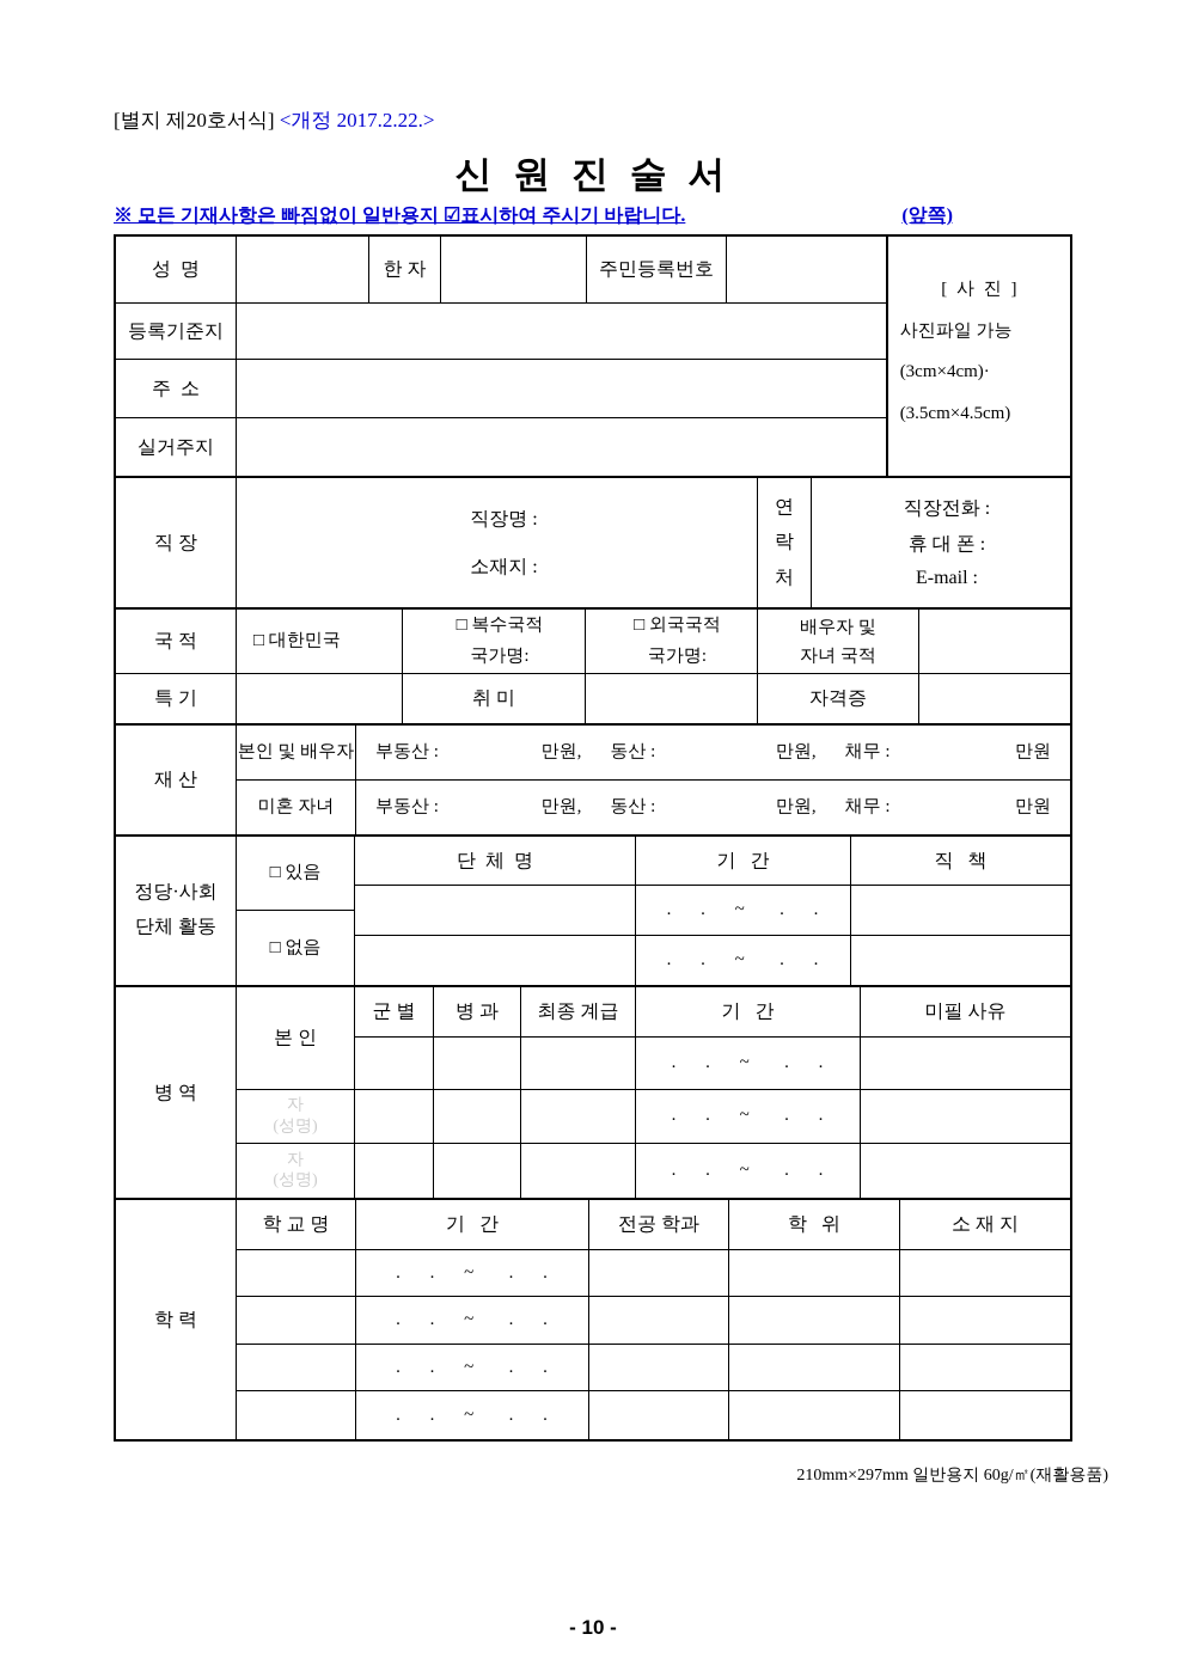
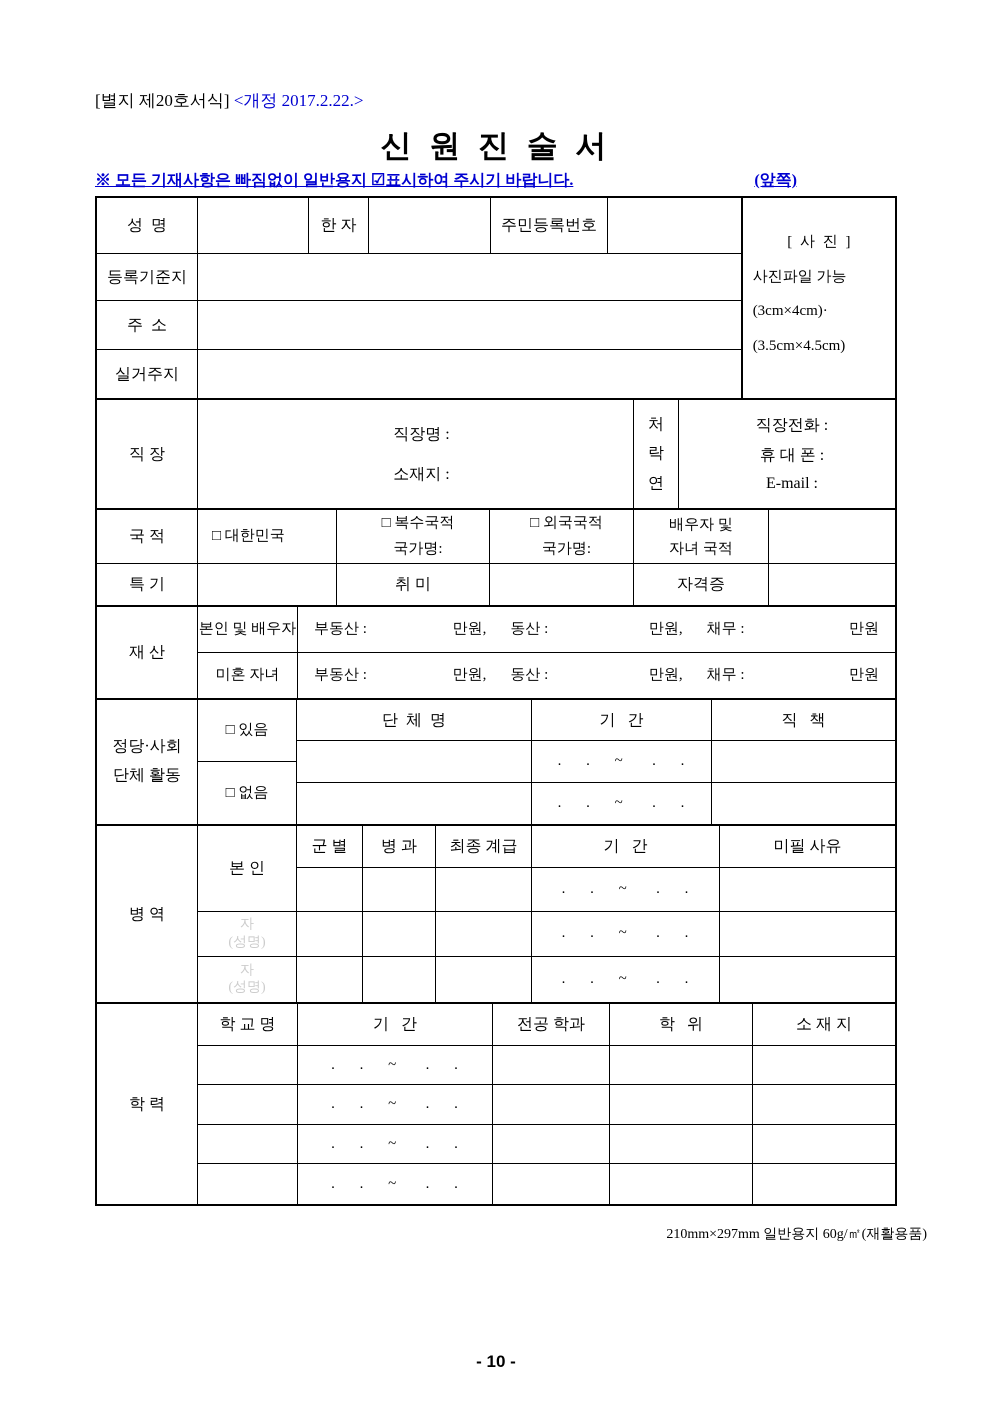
  [별지 제20호서식] <개정 2017.2.22.>
  신 원 진 술 서
  ※ 모든 기재사항은 빠짐없이 일반용지 ☑표시하여 주시기 바랍니다.
  (앞쪽)
  성 명
  한 자
  주민등록번호
  등록기준지
  주 소
  실거주지
  [ 사 진 ]
  사진파일 가능
  (3cm×4cm)·
  (3.5cm×4.5cm)
  직 장
  직장명 :
  소재지 :
- 연
+ 처
  락
- 처
+ 연
  직장전화 :
  휴 대 폰 :
  E-mail :
  국 적
  □ 대한민국
  □ 복수국적
  국가명:
  □ 외국국적
  국가명:
  배우자 및
  자녀 국적
  특 기
  취 미
  자격증
  재 산
  본인 및 배우자
  부동산 :
  만원,
  동산 :
  만원,
  채무 :
  만원
  미혼 자녀
  부동산 :
  만원,
  동산 :
  만원,
  채무 :
  만원
  정당·사회
  단체 활동
  □ 있음
  □ 없음
  단 체 명
  기 간
  직 책
  . . ~ . .
  . . ~ . .
  병 역
  본 인
  자
  (성명)
  자
  (성명)
  군 별
  병 과
  최종 계급
  기 간
  미필 사유
  . . ~ . .
  . . ~ . .
  . . ~ . .
  학 력
  학 교 명
  기 간
  전공 학과
  학 위
  소 재 지
  . . ~ . .
  . . ~ . .
  . . ~ . .
  . . ~ . .
  210mm×297mm 일반용지 60g/㎡(재활용품)
  - 10 -
